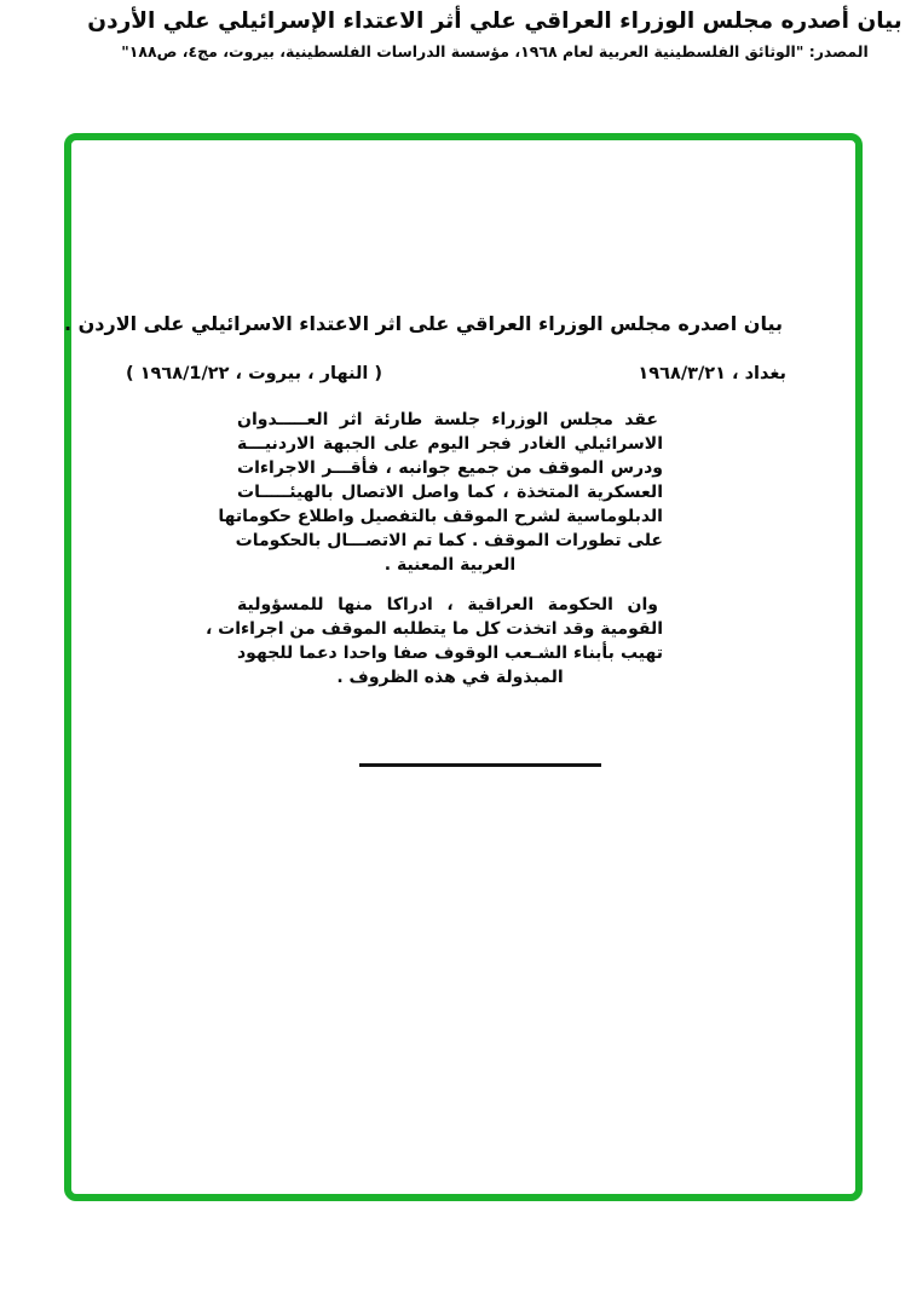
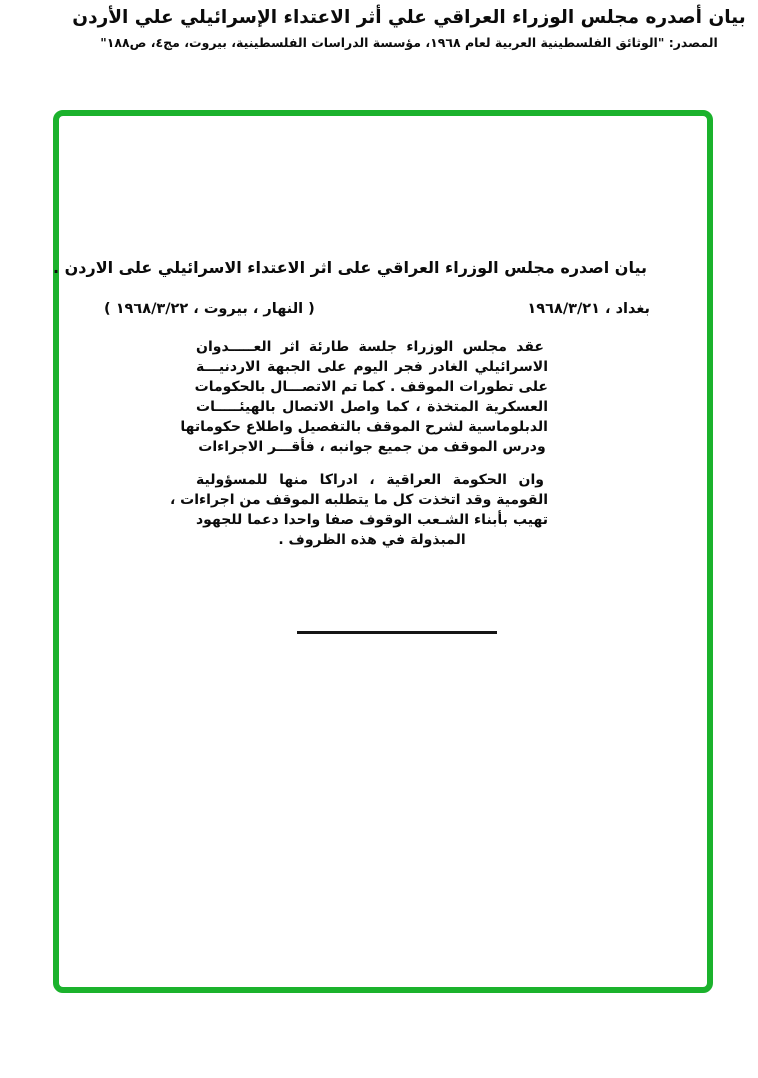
  بيان أصدره مجلس الوزراء العراقي علي أثر الاعتداء الإسرائيلي علي الأردن
  المصدر: "الوثائق الفلسطينية العربية لعام ١٩٦٨، مؤسسة الدراسات الفلسطينية، بيروت، مج٤، ص١٨٨"
  بيان اصدره مجلس الوزراء العراقي على اثر الاعتداء الاسرائيلي على الاردن .
  بغداد ، ١٩٦٨/٣/٢١
- ( النهار ، بيروت ، ١٩٦٨/1/٢٢ )
+ ( النهار ، بيروت ، ١٩٦٨/٣/٢٢ )
  عقد مجلس الوزراء جلسة طارئة اثر العـــــدوان
  الاسرائيلي الغادر فجر اليوم على الجبهة الاردنيـــة
- ودرس الموقف من جميع جوانبه ، فأقـــر الاجراءات
+ على تطورات الموقف . كما تم الاتصـــال بالحكومات
  العسكرية المتخذة ، كما واصل الاتصال بالهيئـــــات
  الدبلوماسية لشرح الموقف بالتفصيل واطلاع حكوماتها
- على تطورات الموقف . كما تم الاتصـــال بالحكومات
+ ودرس الموقف من جميع جوانبه ، فأقـــر الاجراءات
- العربية المعنية .
  وان الحكومة العراقية ، ادراكا منها للمسؤولية
  القومية وقد اتخذت كل ما يتطلبه الموقف من اجراءات ،
  تهيب بأبناء الشـعب الوقوف صفا واحدا دعما للجهود
  المبذولة في هذه الظروف .
